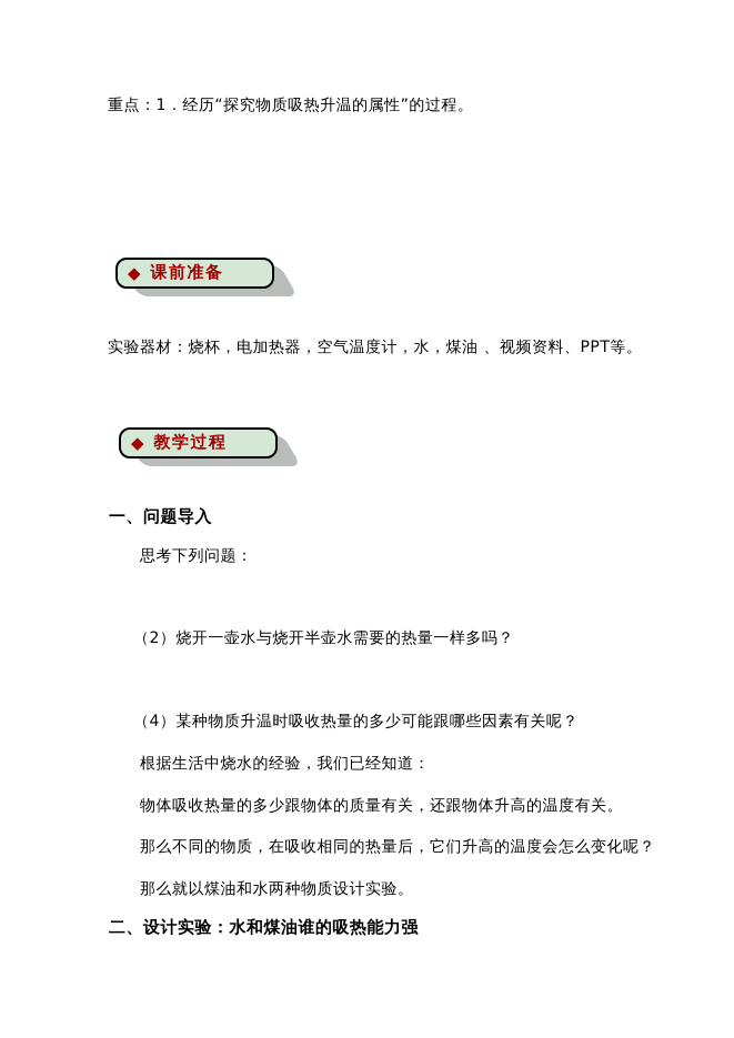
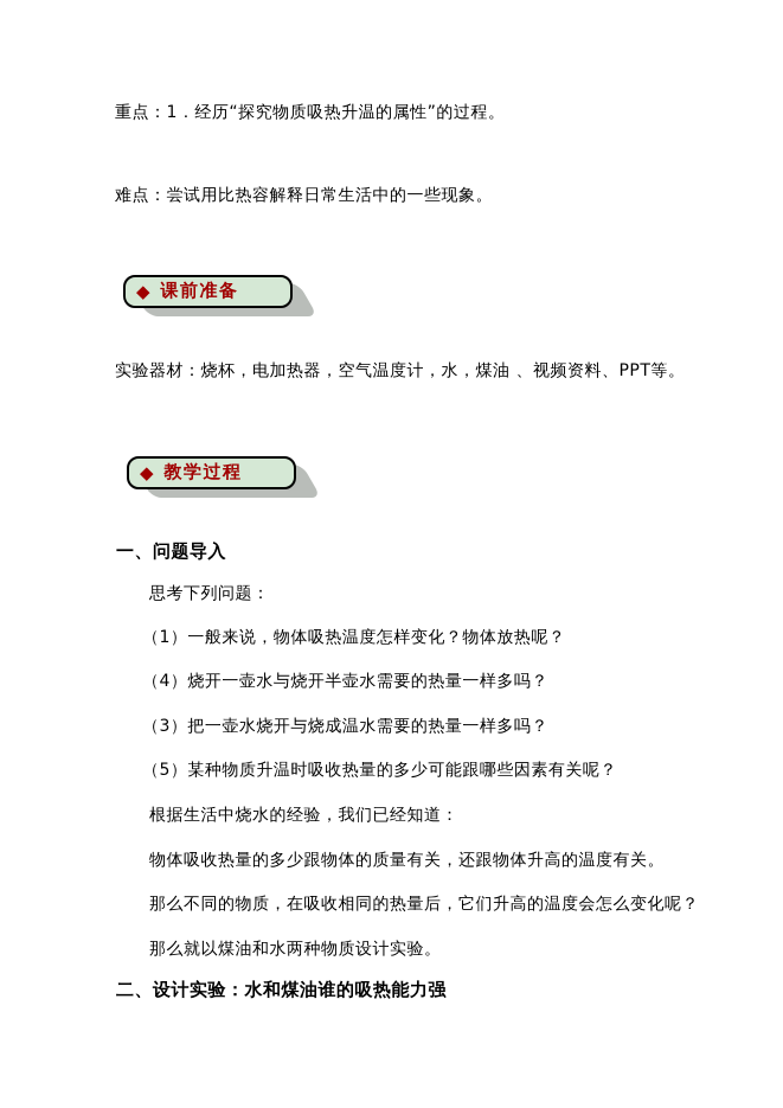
  重点：1．经历“探究物质吸热升温的属性”的过程。
+ 难点：尝试用比热容解释日常生活中的一些现象。
  ◆
  课前准备
  实验器材：烧杯，电加热器，空气温度计，水，煤油 、视频资料、PPT等。
  ◆
  教学过程
  一、问题导入
  思考下列问题：
+ （1）一般来说，物体吸热温度怎样变化？物体放热呢？
- （2）烧开一壶水与烧开半壶水需要的热量一样多吗？
+ （4）烧开一壶水与烧开半壶水需要的热量一样多吗？
+ （3）把一壶水烧开与烧成温水需要的热量一样多吗？
- （4）某种物质升温时吸收热量的多少可能跟哪些因素有关呢？
+ （5）某种物质升温时吸收热量的多少可能跟哪些因素有关呢？
  根据生活中烧水的经验，我们已经知道：
  物体吸收热量的多少跟物体的质量有关，还跟物体升高的温度有关。
  那么不同的物质，在吸收相同的热量后，它们升高的温度会怎么变化呢？
  那么就以煤油和水两种物质设计实验。
  二、设计实验：水和煤油谁的吸热能力强
